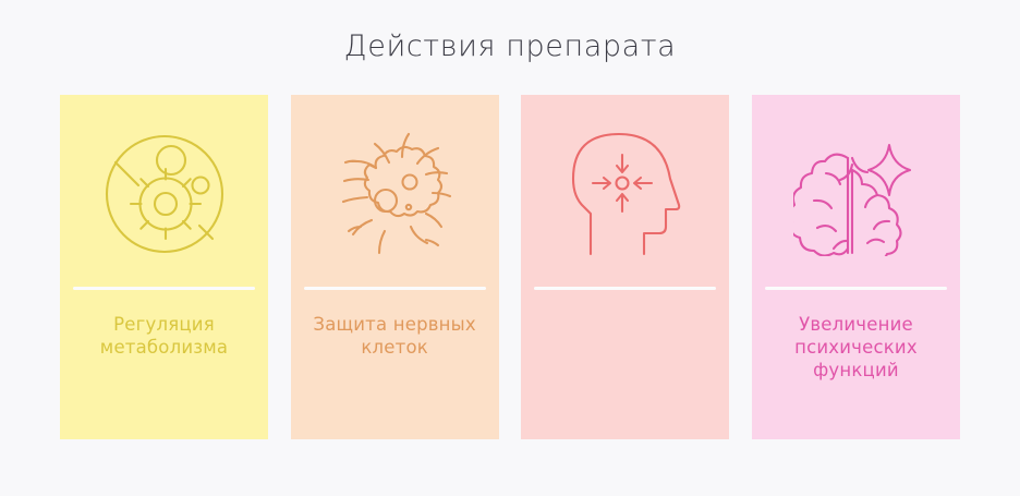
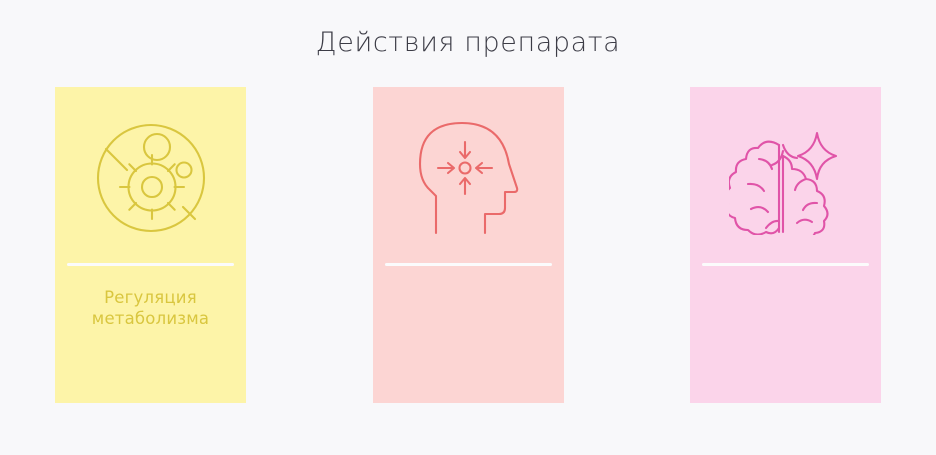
  Действия препарата
  Регуляция метаболизма
- Защита нервных клеток
- Увеличение психических функций
